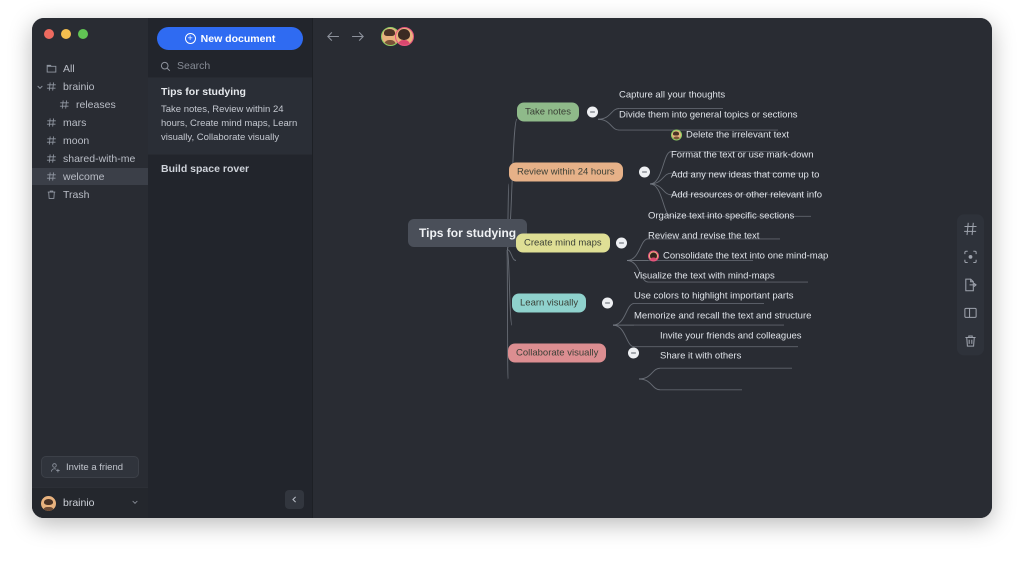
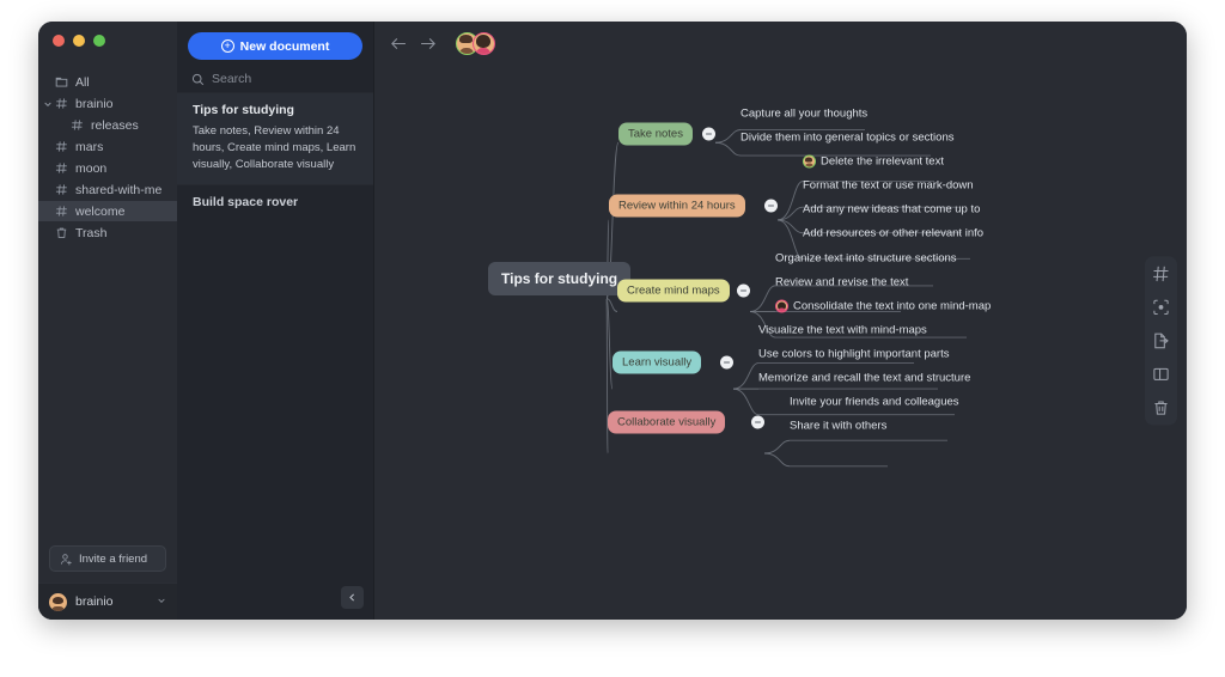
  All
  brainio
  releases
  mars
  moon
  shared-with-me
  welcome
  Trash
  Invite a friend
  brainio
  +
  New document
  Search
  Tips for studying
  Take notes, Review within 24 hours, Create mind maps, Learn visually, Collaborate visually
  Build space rover
  Tips for studying
  Take notes
  Capture all your thoughts
  Divide them into general topics or sections
  Review within 24 hours
  Delete the irrelevant text
  Format the text or use mark-down
  Add any new ideas that come up to
  Add resources or other relevant info
  Create mind maps
- Organize text into specific sections
+ Organize text into structure sections
  Review and revise the text
  Consolidate the text into one mind-map
  Learn visually
  Visualize the text with mind-maps
  Use colors to highlight important parts
  Memorize and recall the text and structure
  Collaborate visually
  Invite your friends and colleagues
  Share it with others
